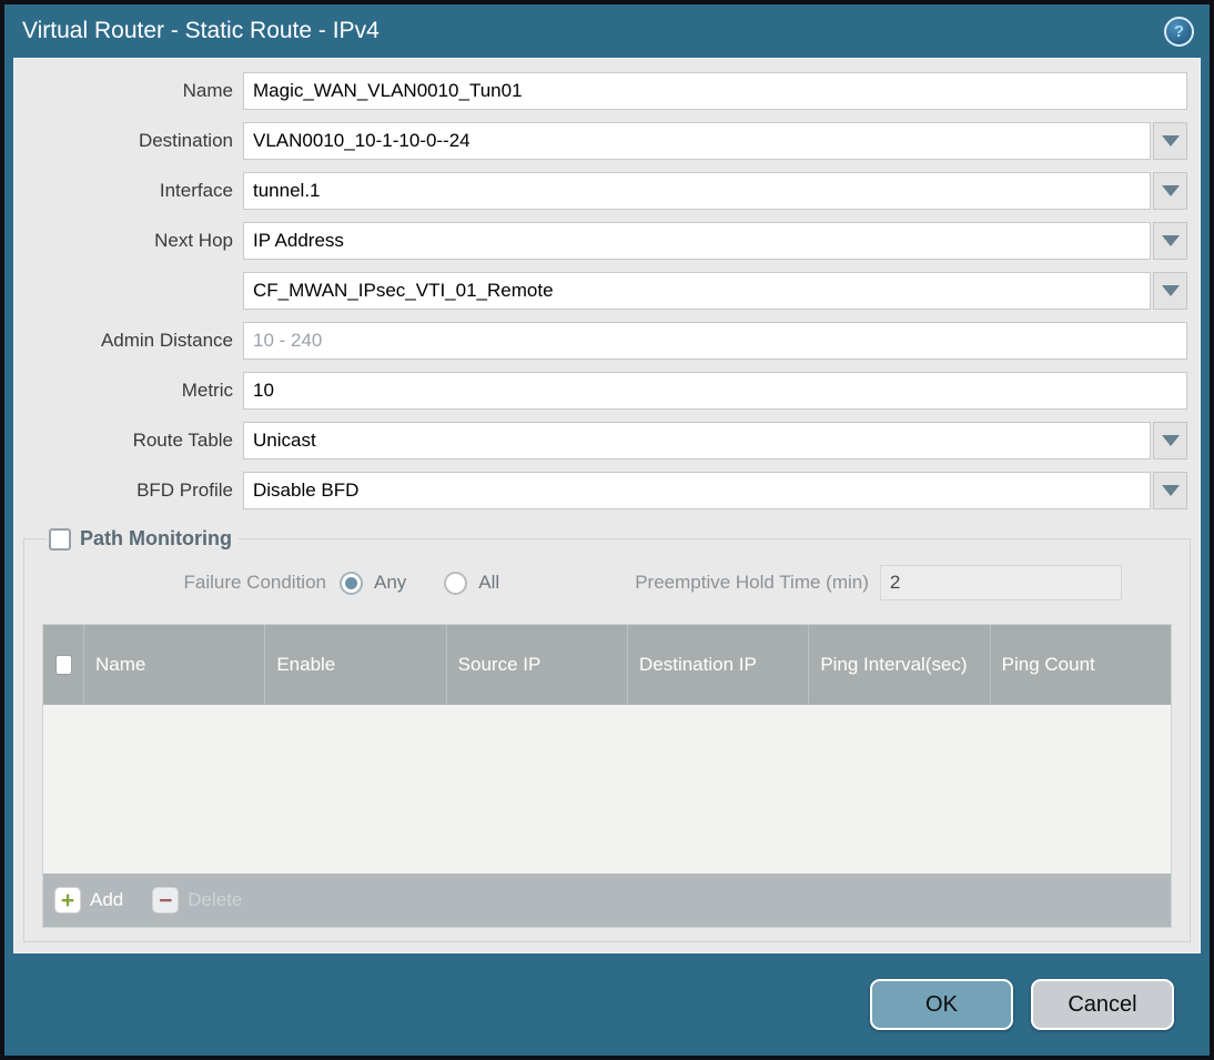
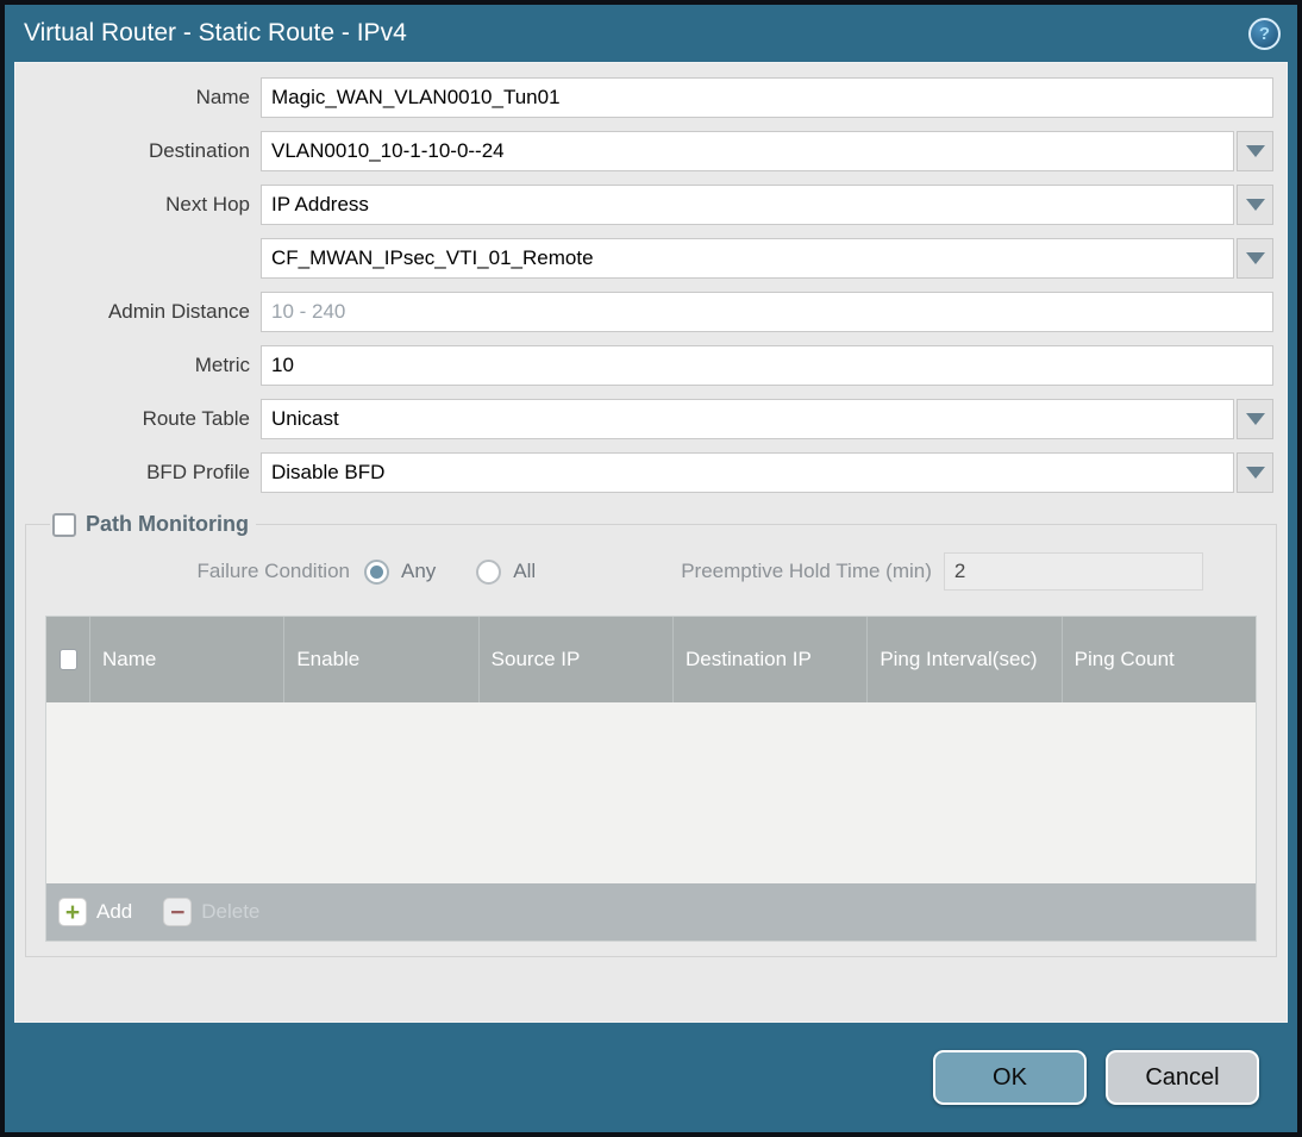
  Virtual Router - Static Route - IPv4
  ?
  Name
  Magic_WAN_VLAN0010_Tun01
  Destination
  VLAN0010_10-1-10-0--24
- Interface
- tunnel.1
  Next Hop
  IP Address
  CF_MWAN_IPsec_VTI_01_Remote
  Admin Distance
  10 - 240
  Metric
  10
  Route Table
  Unicast
  BFD Profile
  Disable BFD
  Path Monitoring
  Failure Condition
  Any
  All
  Preemptive Hold Time (min)
  2
  Name
  Enable
  Source IP
  Destination IP
  Ping Interval(sec)
  Ping Count
  +
  Add
  −
  Delete
  OK
  Cancel
